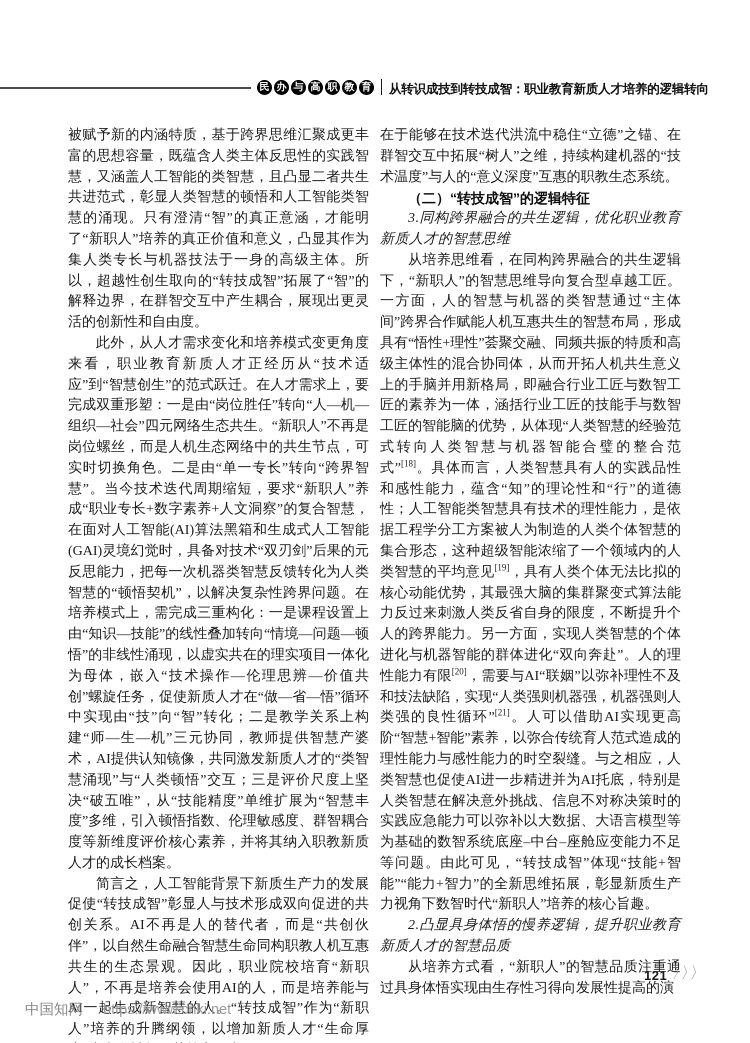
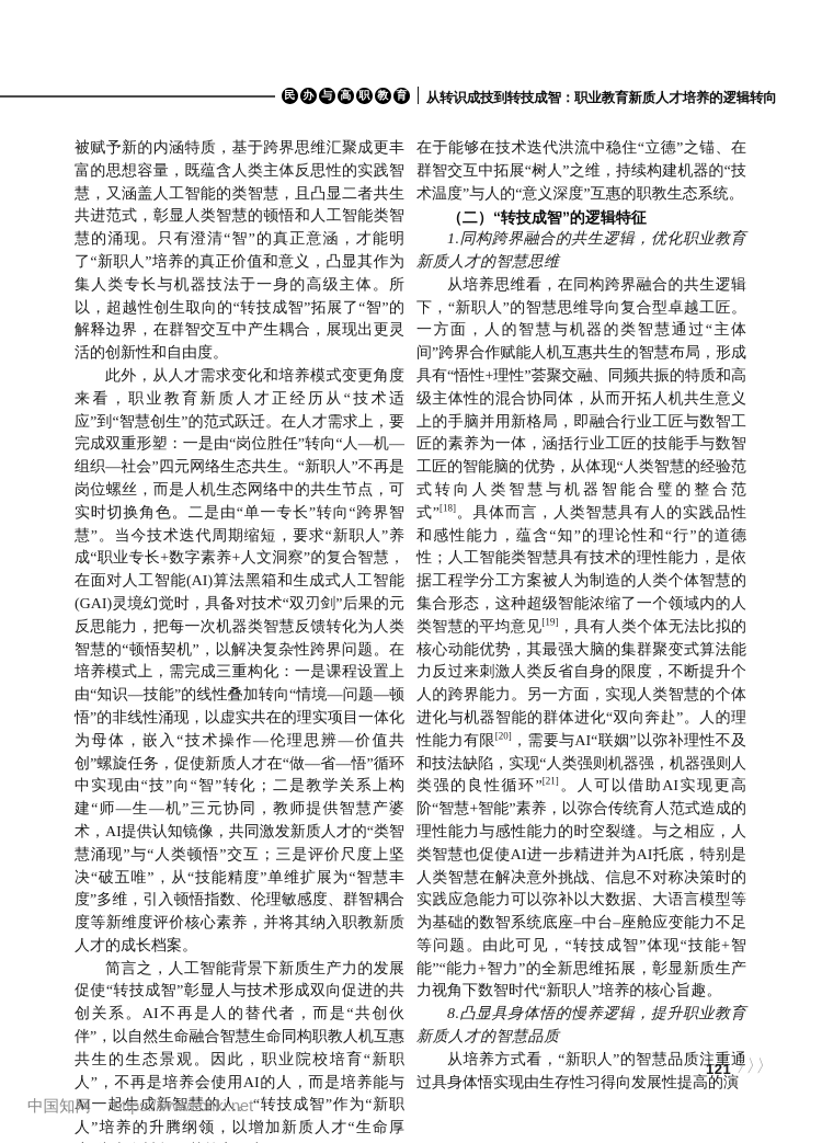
  民
  办
  与
  高
  职
  教
  育
  从转识成技到转技成智：职业教育新质人才培养的逻辑转向
  被赋予新的内涵特质，基于跨界思维汇聚成更丰富的思想容量，既蕴含人类主体反思性的实践智慧，又涵盖人工智能的类智慧，且凸显二者共生共进范式，彰显人类智慧的顿悟和人工智能类智慧的涌现。只有澄清“智”的真正意涵，才能明了“新职人”培养的真正价值和意义，凸显其作为集人类专长与机器技法于一身的高级主体。所以，超越性创生取向的“转技成智”拓展了“智”的解释边界，在群智交互中产生耦合，展现出更灵活的创新性和自由度。
  此外，从人才需求变化和培养模式变更角度来看，职业教育新质人才正经历从“技术适应”到“智慧创生”的范式跃迁。在人才需求上，要完成双重形塑：一是由“岗位胜任”转向“人—机—组织—社会”四元网络生态共生。“新职人”不再是岗位螺丝，而是人机生态网络中的共生节点，可实时切换角色。二是由“单一专长”转向“跨界智慧”。当今技术迭代周期缩短，要求“新职人”养成“职业专长+数字素养+人文洞察”的复合智慧，在面对人工智能(AI)算法黑箱和生成式人工智能(GAI)灵境幻觉时，具备对技术“双刃剑”后果的元反思能力，把每一次机器类智慧反馈转化为人类智慧的“顿悟契机”，以解决复杂性跨界问题。在培养模式上，需完成三重构化：一是课程设置上由“知识—技能”的线性叠加转向“情境—问题—顿悟”的非线性涌现，以虚实共在的理实项目一体化为母体，嵌入“技术操作—伦理思辨—价值共创”螺旋任务，促使新质人才在“做—省—悟”循环中实现由“技”向“智”转化；二是教学关系上构建“师—生—机”三元协同，教师提供智慧产婆术，AI提供认知镜像，共同激发新质人才的“类智慧涌现”与“人类顿悟”交互；三是评价尺度上坚决“破五唯”，从“技能精度”单维扩展为“智慧丰度”多维，引入顿悟指数、伦理敏感度、群智耦合度等新维度评价核心素养，并将其纳入职教新质人才的成长档案。
  简言之，人工智能背景下新质生产力的发展促使“转技成智”彰显人与技术形成双向促进的共创关系。AI不再是人的替代者，而是“共创伙伴”，以自然生命融合智慧生命同构职教人机互惠共生的生态景观。因此，职业院校培育“新职人”，不再是培养会使用AI的人，而是培养能与AI一起生成新智慧的人。“转技成智”作为“新职人”培养的升腾纲领，以增加新质人才“生命厚
  在于能够在技术迭代洪流中稳住“立德”之锚、在群智交互中拓展“树人”之维，持续构建机器的“技术温度”与人的“意义深度”互惠的职教生态系统。
  （二）“转技成智”的逻辑特征
- 3.同构跨界融合的共生逻辑，优化职业教育新质人才的智慧思维
+ 1.同构跨界融合的共生逻辑，优化职业教育新质人才的智慧思维
  从培养思维看，在同构跨界融合的共生逻辑下，“新职人”的智慧思维导向复合型卓越工匠。一方面，人的智慧与机器的类智慧通过“主体间”跨界合作赋能人机互惠共生的智慧布局，形成具有“悟性+理性”荟聚交融、同频共振的特质和高级主体性的混合协同体，从而开拓人机共生意义上的手脑并用新格局，即融合行业工匠与数智工匠的素养为一体，涵括行业工匠的技能手与数智工匠的智能脑的优势，从体现“人类智慧的经验范式转向人类智慧与机器智能合璧的整合范式”[18]。具体而言，人类智慧具有人的实践品性和感性能力，蕴含“知”的理论性和“行”的道德性；人工智能类智慧具有技术的理性能力，是依据工程学分工方案被人为制造的人类个体智慧的集合形态，这种超级智能浓缩了一个领域内的人类智慧的平均意见[19]，具有人类个体无法比拟的核心动能优势，其最强大脑的集群聚变式算法能力反过来刺激人类反省自身的限度，不断提升个人的跨界能力。另一方面，实现人类智慧的个体进化与机器智能的群体进化“双向奔赴”。人的理性能力有限[20]，需要与AI“联姻”以弥补理性不及和技法缺陷，实现“人类强则机器强，机器强则人类强的良性循环”[21]。人可以借助AI实现更高阶“智慧+智能”素养，以弥合传统育人范式造成的理性能力与感性能力的时空裂缝。与之相应，人类智慧也促使AI进一步精进并为AI托底，特别是人类智慧在解决意外挑战、信息不对称决策时的实践应急能力可以弥补以大数据、大语言模型等为基础的数智系统底座–中台–座舱应变能力不足等问题。由此可见，“转技成智”体现“技能+智能”“能力+智力”的全新思维拓展，彰显新质生产力视角下数智时代“新职人”培养的核心旨趣。
- 2.凸显具身体悟的慢养逻辑，提升职业教育新质人才的智慧品质
+ 8.凸显具身体悟的慢养逻辑，提升职业教育新质人才的智慧品质
  从培养方式看，“新职人”的智慧品质注重通过具身体悟实现由生存性习得向发展性提高的演
  121
  中国知网 https://www.cnki.net
